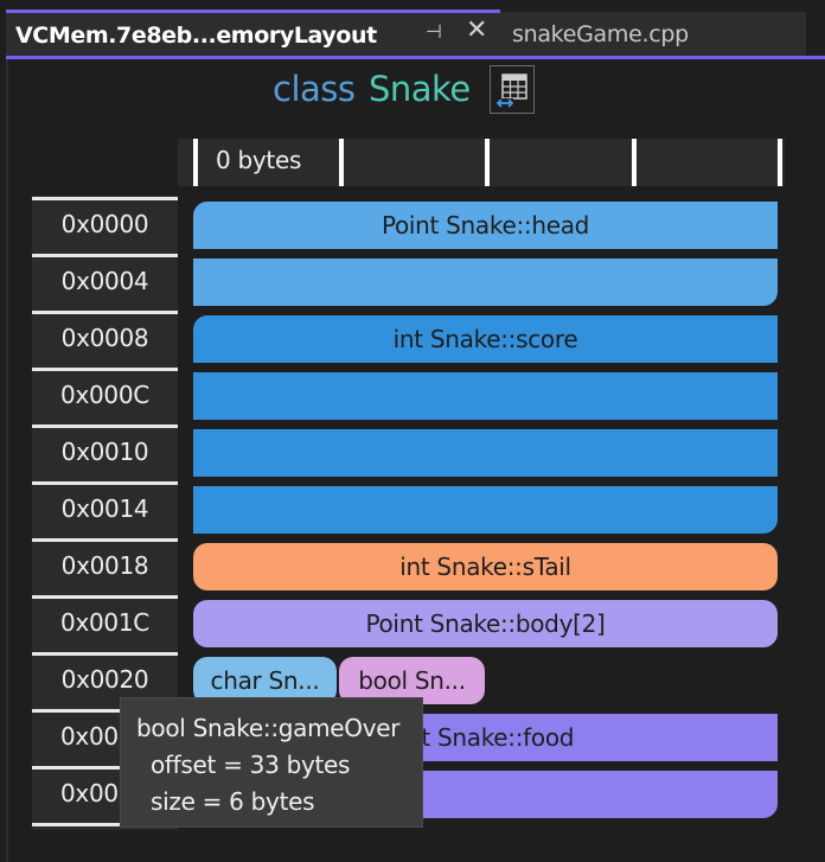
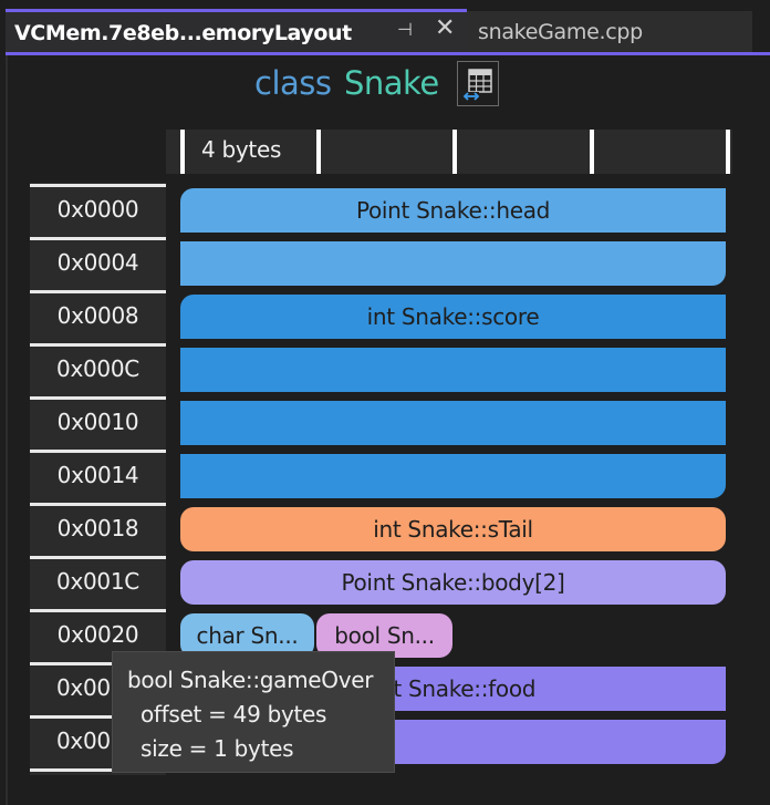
  VCMem.7e8eb...emoryLayout
  ⊣
  ✕
  snakeGame.cpp
  class
  Snake
- 0 bytes
+ 4 bytes
  0x0000
  0x0004
  0x0008
  0x000C
  0x0010
  0x0014
  0x0018
  0x001C
  0x0020
  0x00
  0x00
  Point Snake::head
  int Snake::score
  int Snake::sTail
  Point Snake::body[2]
  char Sn...
  bool Sn...
  t Snake::food
  bool Snake::gameOver
- offset = 33 bytes
+ offset = 49 bytes
- size = 6 bytes
+ size = 1 bytes
